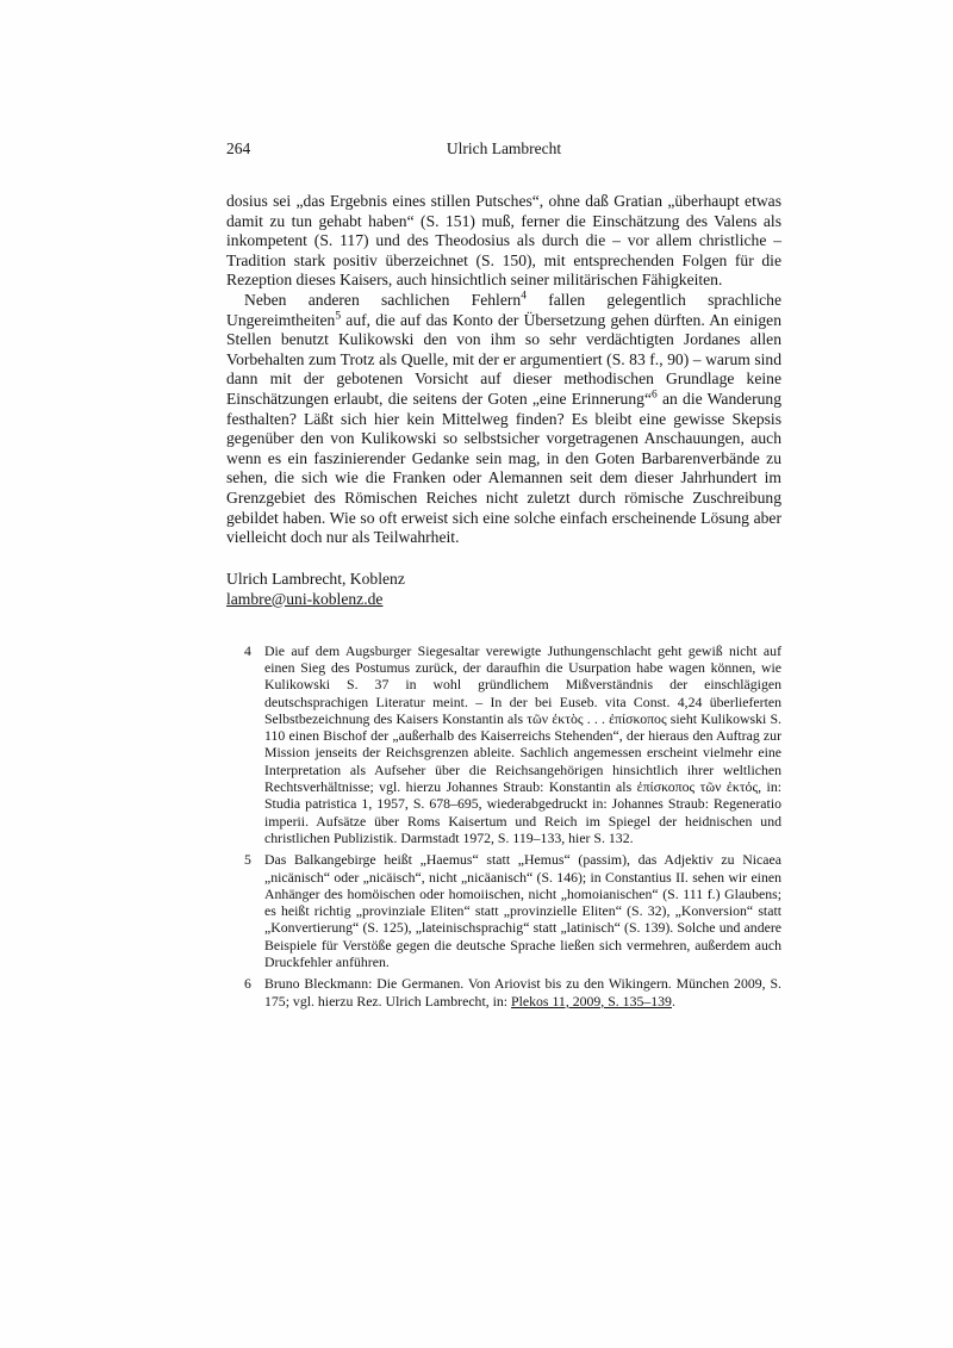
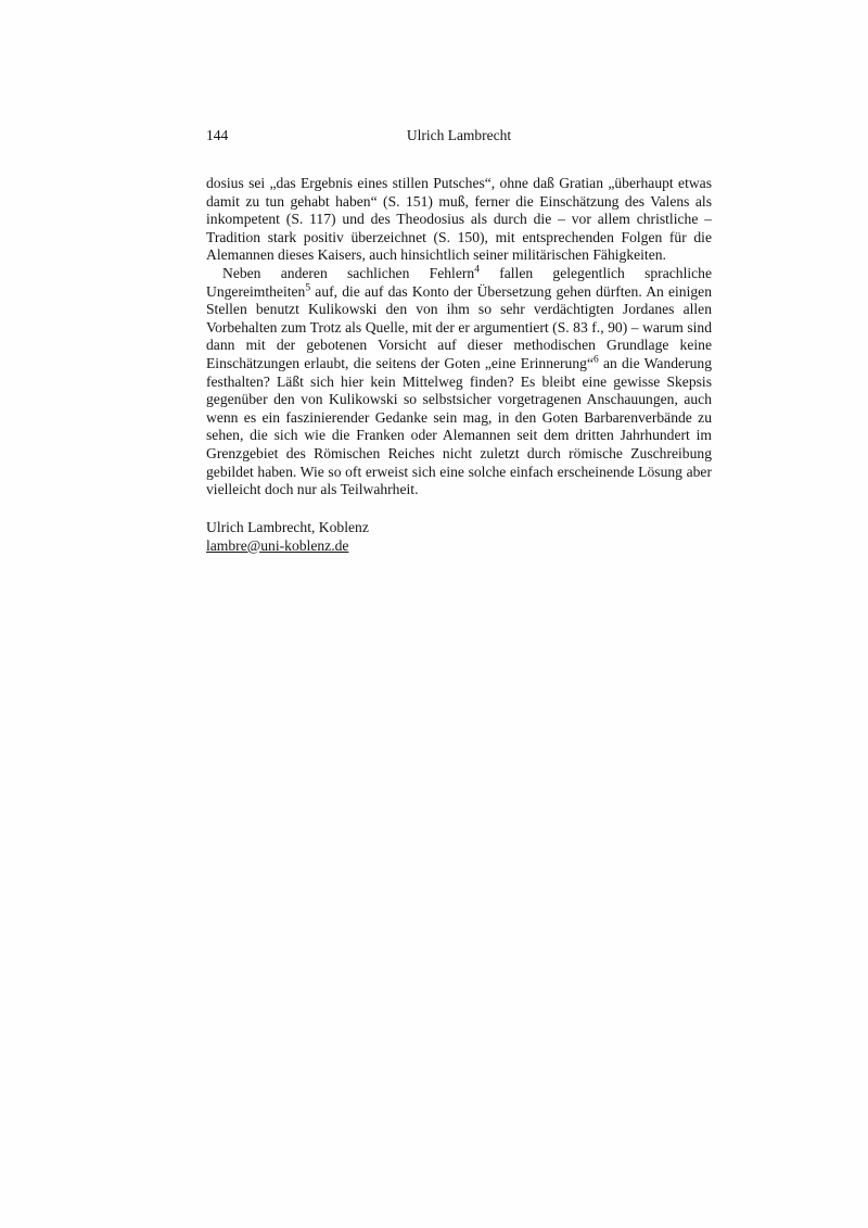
- 264
+ 144
  Ulrich Lambrecht
- dosius sei „das Ergebnis eines stillen Putsches“, ohne daß Gratian „überhaupt etwas damit zu tun gehabt haben“ (S. 151) muß, ferner die Einschätzung des Valens als inkompetent (S. 117) und des Theodosius als durch die – vor allem christliche – Tradition stark positiv überzeichnet (S. 150), mit entsprechenden Folgen für die Rezeption dieses Kaisers, auch hinsichtlich seiner militärischen Fähigkeiten.
+ dosius sei „das Ergebnis eines stillen Putsches“, ohne daß Gratian „überhaupt etwas damit zu tun gehabt haben“ (S. 151) muß, ferner die Einschätzung des Valens als inkompetent (S. 117) und des Theodosius als durch die – vor allem christliche – Tradition stark positiv überzeichnet (S. 150), mit entsprechenden Folgen für die Alemannen dieses Kaisers, auch hinsichtlich seiner militärischen Fähigkeiten.
- Neben anderen sachlichen Fehlern4 fallen gelegentlich sprachliche Ungereimtheiten5 auf, die auf das Konto der Übersetzung gehen dürften. An einigen Stellen benutzt Kulikowski den von ihm so sehr verdächtigten Jordanes allen Vorbehalten zum Trotz als Quelle, mit der er argumentiert (S. 83 f., 90) – warum sind dann mit der gebotenen Vorsicht auf dieser methodischen Grundlage keine Einschätzungen erlaubt, die seitens der Goten „eine Erinnerung“6 an die Wanderung festhalten? Läßt sich hier kein Mittelweg finden? Es bleibt eine gewisse Skepsis gegenüber den von Kulikowski so selbstsicher vorgetragenen Anschauungen, auch wenn es ein faszinierender Gedanke sein mag, in den Goten Barbarenverbände zu sehen, die sich wie die Franken oder Alemannen seit dem dieser Jahrhundert im Grenzgebiet des Römischen Reiches nicht zuletzt durch römische Zuschreibung gebildet haben. Wie so oft erweist sich eine solche einfach erscheinende Lösung aber vielleicht doch nur als Teilwahrheit.
+ Neben anderen sachlichen Fehlern4 fallen gelegentlich sprachliche Ungereimtheiten5 auf, die auf das Konto der Übersetzung gehen dürften. An einigen Stellen benutzt Kulikowski den von ihm so sehr verdächtigten Jordanes allen Vorbehalten zum Trotz als Quelle, mit der er argumentiert (S. 83 f., 90) – warum sind dann mit der gebotenen Vorsicht auf dieser methodischen Grundlage keine Einschätzungen erlaubt, die seitens der Goten „eine Erinnerung“6 an die Wanderung festhalten? Läßt sich hier kein Mittelweg finden? Es bleibt eine gewisse Skepsis gegenüber den von Kulikowski so selbstsicher vorgetragenen Anschauungen, auch wenn es ein faszinierender Gedanke sein mag, in den Goten Barbarenverbände zu sehen, die sich wie die Franken oder Alemannen seit dem dritten Jahrhundert im Grenzgebiet des Römischen Reiches nicht zuletzt durch römische Zuschreibung gebildet haben. Wie so oft erweist sich eine solche einfach erscheinende Lösung aber vielleicht doch nur als Teilwahrheit.
  Ulrich Lambrecht, Koblenz
  lambre@uni-koblenz.de
- 4
- Die auf dem Augsburger Siegesaltar verewigte Juthungenschlacht geht gewiß nicht auf einen Sieg des Postumus zurück, der daraufhin die Usurpation habe wagen können, wie Kulikowski S. 37 in wohl gründlichem Mißverständnis der einschlägigen deutschsprachigen Literatur meint. – In der bei Euseb. vita Const. 4,24 überlieferten Selbstbezeichnung des Kaisers Konstantin als τῶν ἐκτὸς . . . ἐπίσκοπος sieht Kulikowski S. 110 einen Bischof der „außerhalb des Kaiserreichs Stehenden“, der hieraus den Auftrag zur Mission jenseits der Reichsgrenzen ableite. Sachlich angemessen erscheint vielmehr eine Interpretation als Aufseher über die Reichsangehörigen hinsichtlich ihrer weltlichen Rechtsverhältnisse; vgl. hierzu Johannes Straub: Konstantin als ἐπίσκοπος τῶν ἐκτός, in: Studia patristica 1, 1957, S. 678–695, wiederabgedruckt in: Johannes Straub: Regeneratio imperii. Aufsätze über Roms Kaisertum und Reich im Spiegel der heidnischen und christlichen Publizistik. Darmstadt 1972, S. 119–133, hier S. 132.
- 5
- Das Balkangebirge heißt „Haemus“ statt „Hemus“ (passim), das Adjektiv zu Nicaea „nicänisch“ oder „nicäisch“, nicht „nicäanisch“ (S. 146); in Constantius II. sehen wir einen Anhänger des homöischen oder homoiischen, nicht „homoianischen“ (S. 111 f.) Glaubens; es heißt richtig „provinziale Eliten“ statt „provinzielle Eliten“ (S. 32), „Konversion“ statt „Konvertierung“ (S. 125), „lateinischsprachig“ statt „latinisch“ (S. 139). Solche und andere Beispiele für Verstöße gegen die deutsche Sprache ließen sich vermehren, außerdem auch Druckfehler anführen.
- 6
- Bruno Bleckmann: Die Germanen. Von Ariovist bis zu den Wikingern. München 2009, S. 175; vgl. hierzu Rez. Ulrich Lambrecht, in: Plekos 11, 2009, S. 135–139.
